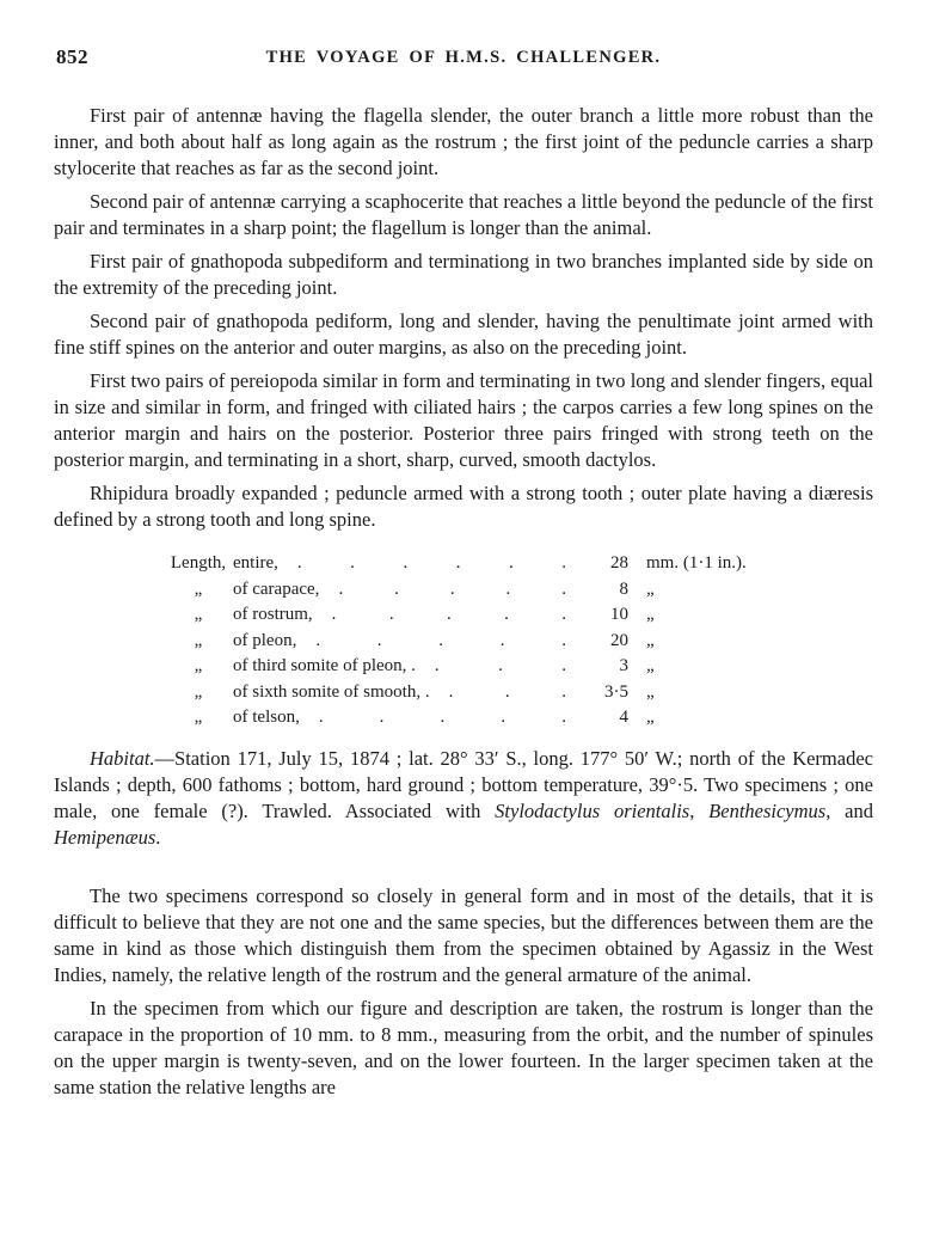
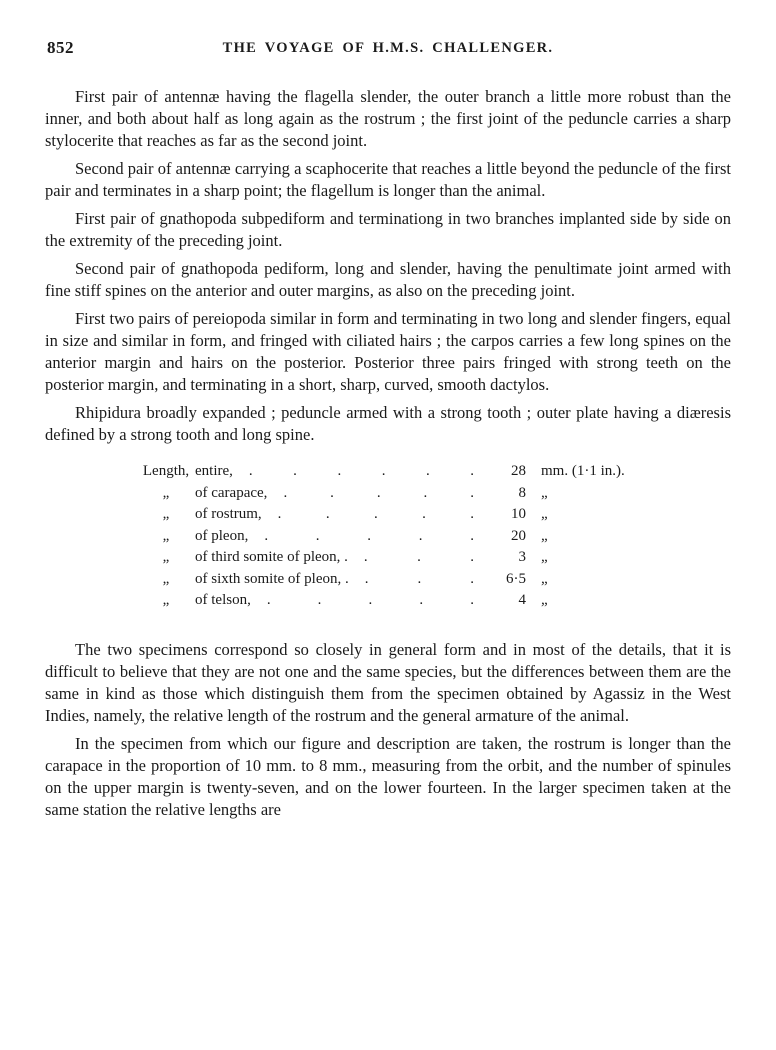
  852
  THE VOYAGE OF H.M.S. CHALLENGER.
  First pair of antennæ having the flagella slender, the outer branch a little more robust than the inner, and both about half as long again as the rostrum ; the first joint of the peduncle carries a sharp stylocerite that reaches as far as the second joint.
  Second pair of antennæ carrying a scaphocerite that reaches a little beyond the peduncle of the first pair and terminates in a sharp point; the flagellum is longer than the animal.
  First pair of gnathopoda subpediform and terminationg in two branches implanted side by side on the extremity of the preceding joint.
  Second pair of gnathopoda pediform, long and slender, having the penultimate joint armed with fine stiff spines on the anterior and outer margins, as also on the preceding joint.
  First two pairs of pereiopoda similar in form and terminating in two long and slender fingers, equal in size and similar in form, and fringed with ciliated hairs ; the carpos carries a few long spines on the anterior margin and hairs on the posterior. Posterior three pairs fringed with strong teeth on the posterior margin, and terminating in a short, sharp, curved, smooth dactylos.
  Rhipidura broadly expanded ; peduncle armed with a strong tooth ; outer plate having a diæresis defined by a strong tooth and long spine.
  Length,
  entire,
  . . . . . .
  28
  mm. (1·1 in.).
  „
  of carapace,
  . . . . .
  8
  „
  „
  of rostrum,
  . . . . .
  10
  „
  „
  of pleon,
  . . . . .
  20
  „
  „
  of third somite of pleon, .
  . . .
  3
  „
  „
- of sixth somite of smooth, .
+ of sixth somite of pleon, .
  . . .
- 3·5
+ 6·5
  „
  „
  of telson,
  . . . . .
  4
  „
- Habitat.—Station 171, July 15, 1874 ; lat. 28° 33′ S., long. 177° 50′ W.; north of the Kermadec Islands ; depth, 600 fathoms ; bottom, hard ground ; bottom temperature, 39°·5. Two specimens ; one male, one female (?). Trawled. Associated with Stylodactylus orientalis, Benthesicymus, and Hemipenæus.
  The two specimens correspond so closely in general form and in most of the details, that it is difficult to believe that they are not one and the same species, but the differences between them are the same in kind as those which distinguish them from the specimen obtained by Agassiz in the West Indies, namely, the relative length of the rostrum and the general armature of the animal.
  In the specimen from which our figure and description are taken, the rostrum is longer than the carapace in the proportion of 10 mm. to 8 mm., measuring from the orbit, and the number of spinules on the upper margin is twenty-seven, and on the lower fourteen. In the larger specimen taken at the same station the relative lengths are
